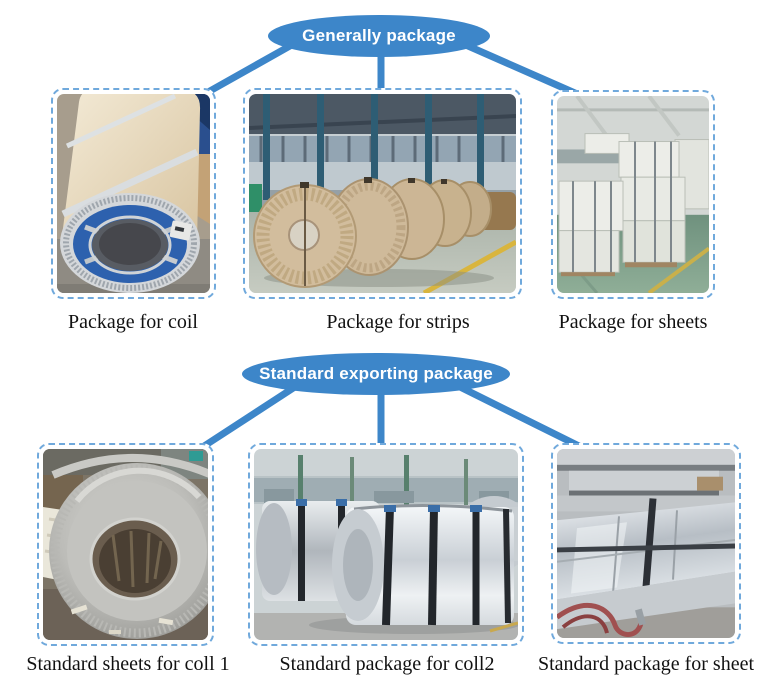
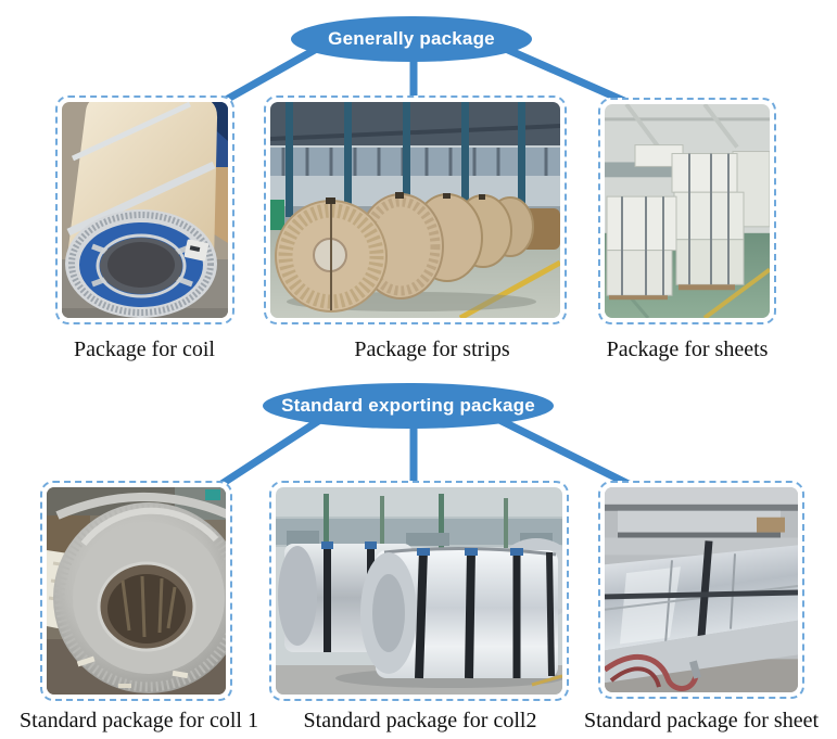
  Generally package
  Standard exporting package
  Package for coil
  Package for strips
  Package for sheets
- Standard sheets for coll 1
+ Standard package for coll 1
  Standard package for coll2
  Standard package for sheet
